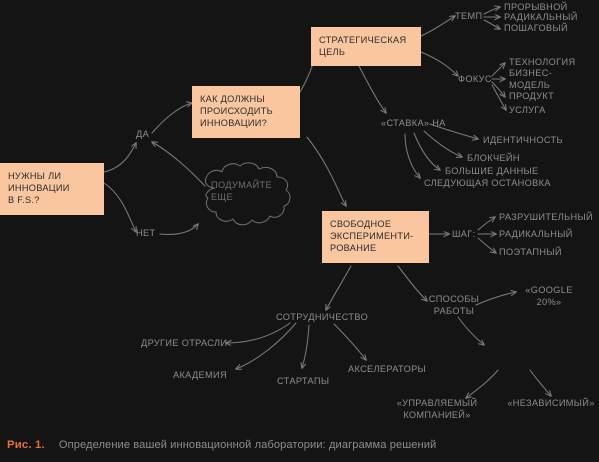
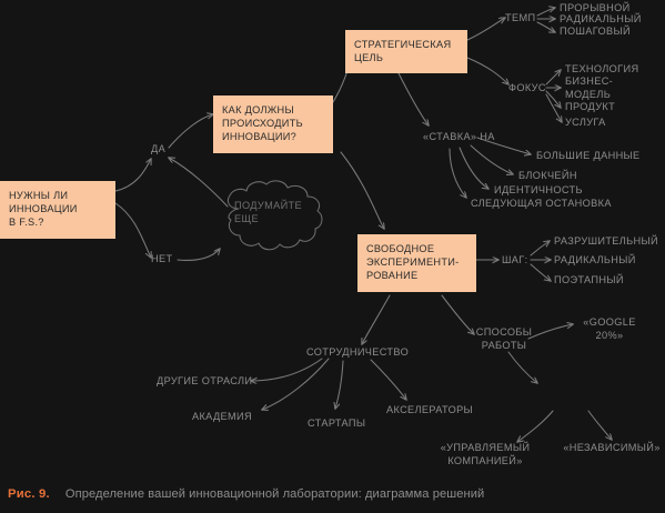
  НУЖНЫ ЛИ
  ИННОВАЦИИ
  В F.S.?
  КАК ДОЛЖНЫ
  ПРОИСХОДИТЬ
  ИННОВАЦИИ?
  СТРАТЕГИЧЕСКАЯ
  ЦЕЛЬ
  СВОБОДНОЕ
  ЭКСПЕРИМЕНТИ-
  РОВАНИЕ
  ПОДУМАЙТЕ
  ЕЩЕ
  ДА
  НЕТ
  ТЕМП
  ПРОРЫВНОЙ
  РАДИКАЛЬНЫЙ
  ПОШАГОВЫЙ
  ФОКУС
  ТЕХНОЛОГИЯ
  БИЗНЕС-
  МОДЕЛЬ
  ПРОДУКТ
  УСЛУГА
  «СТАВКА» НА
- ИДЕНТИЧНОСТЬ
+ БОЛЬШИЕ ДАННЫЕ
  БЛОКЧЕЙН
- БОЛЬШИЕ ДАННЫЕ
+ ИДЕНТИЧНОСТЬ
  СЛЕДУЮЩАЯ ОСТАНОВКА
  ШАГ:
  РАЗРУШИТЕЛЬНЫЙ
  РАДИКАЛЬНЫЙ
  ПОЭТАПНЫЙ
  СОТРУДНИЧЕСТВО
  ДРУГИЕ ОТРАСЛИ
  АКАДЕМИЯ
  СТАРТАПЫ
  АКСЕЛЕРАТОРЫ
  СПОСОБЫ
  РАБОТЫ
  «GOOGLE
  20%»
  «УПРАВЛЯЕМЫЙ
  КОМПАНИЕЙ»
  «НЕЗАВИСИМЫЙ»
- Рис. 1.
+ Рис. 9.
  Определение вашей инновационной лаборатории: диаграмма решений
